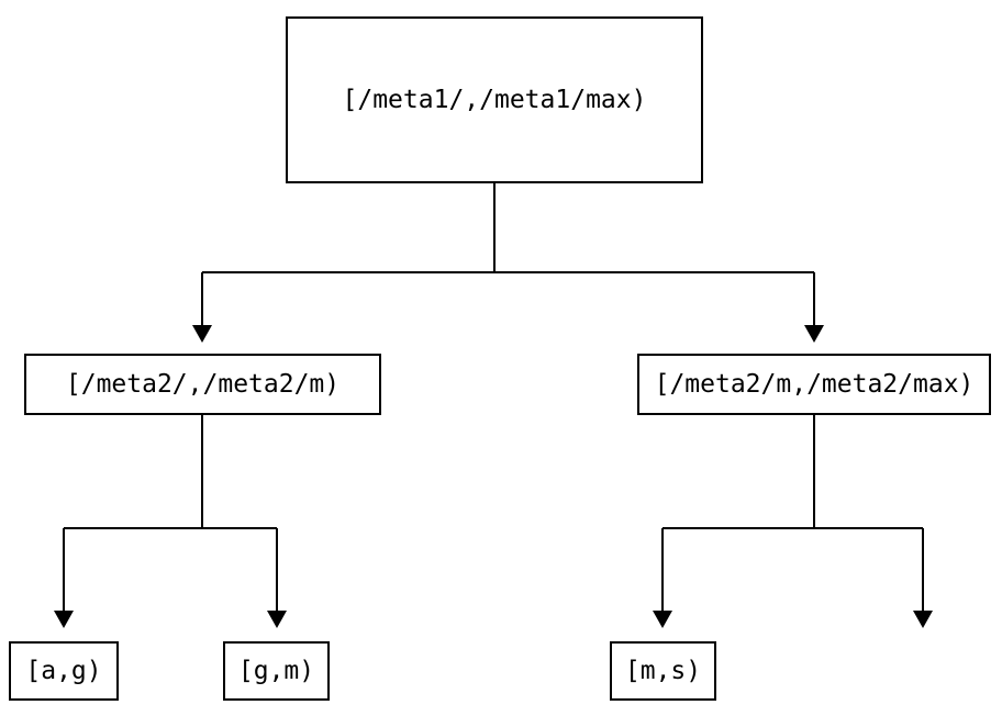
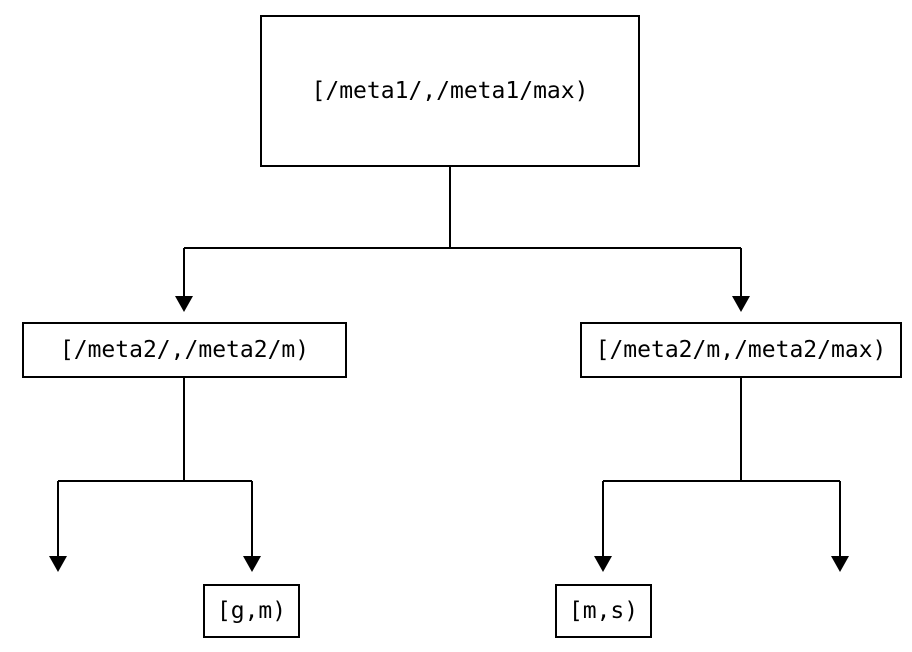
  [/meta1/,/meta1/max)
  [/meta2/,/meta2/m)
  [/meta2/m,/meta2/max)
- [a,g)
  [g,m)
  [m,s)
